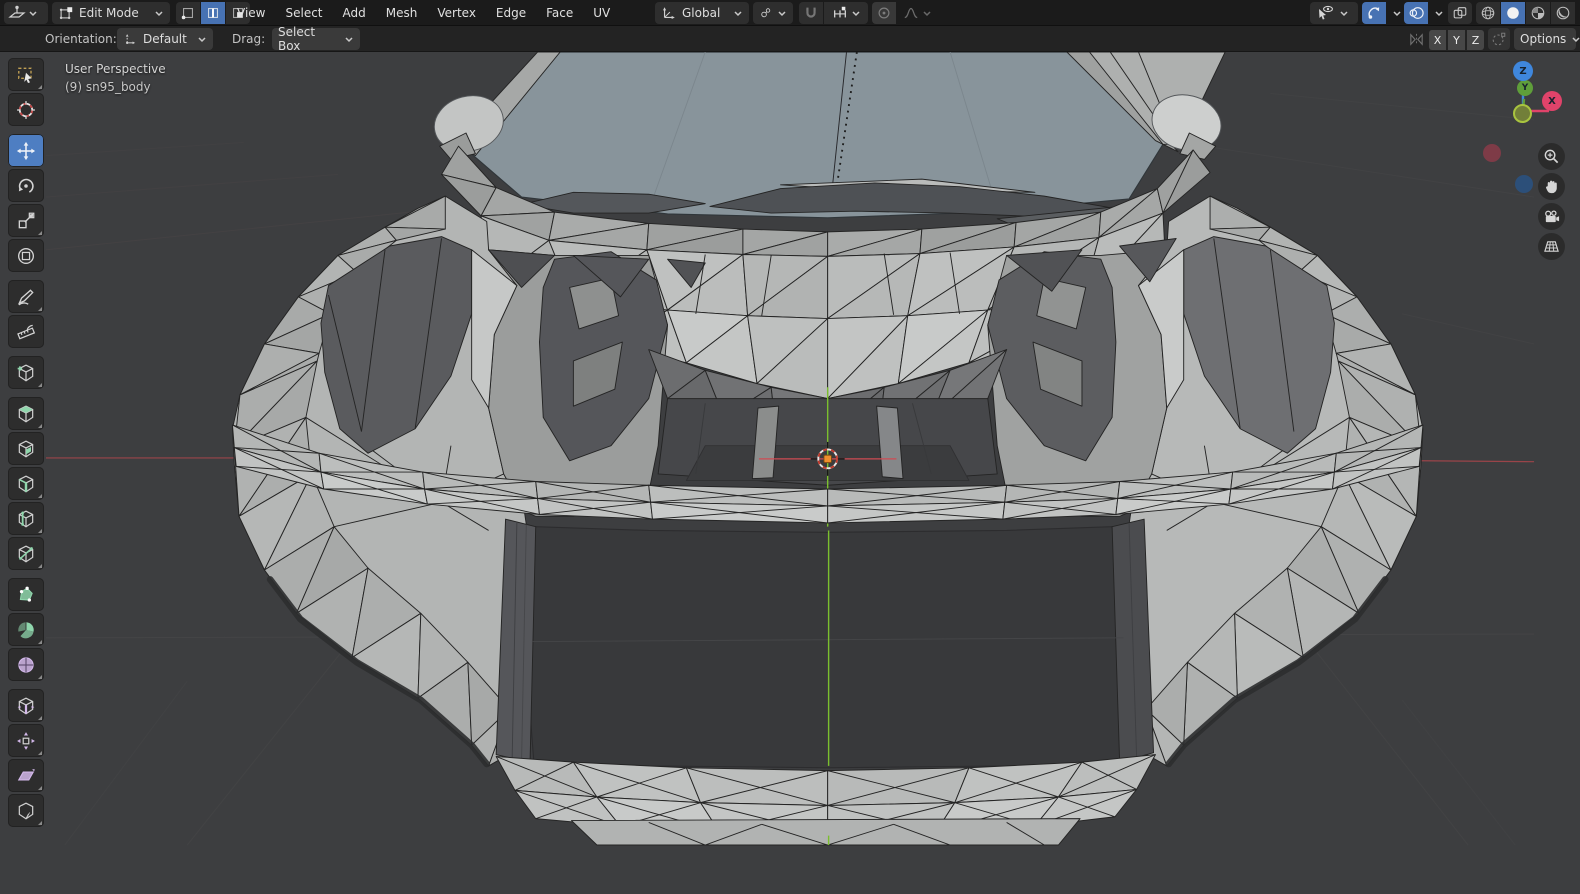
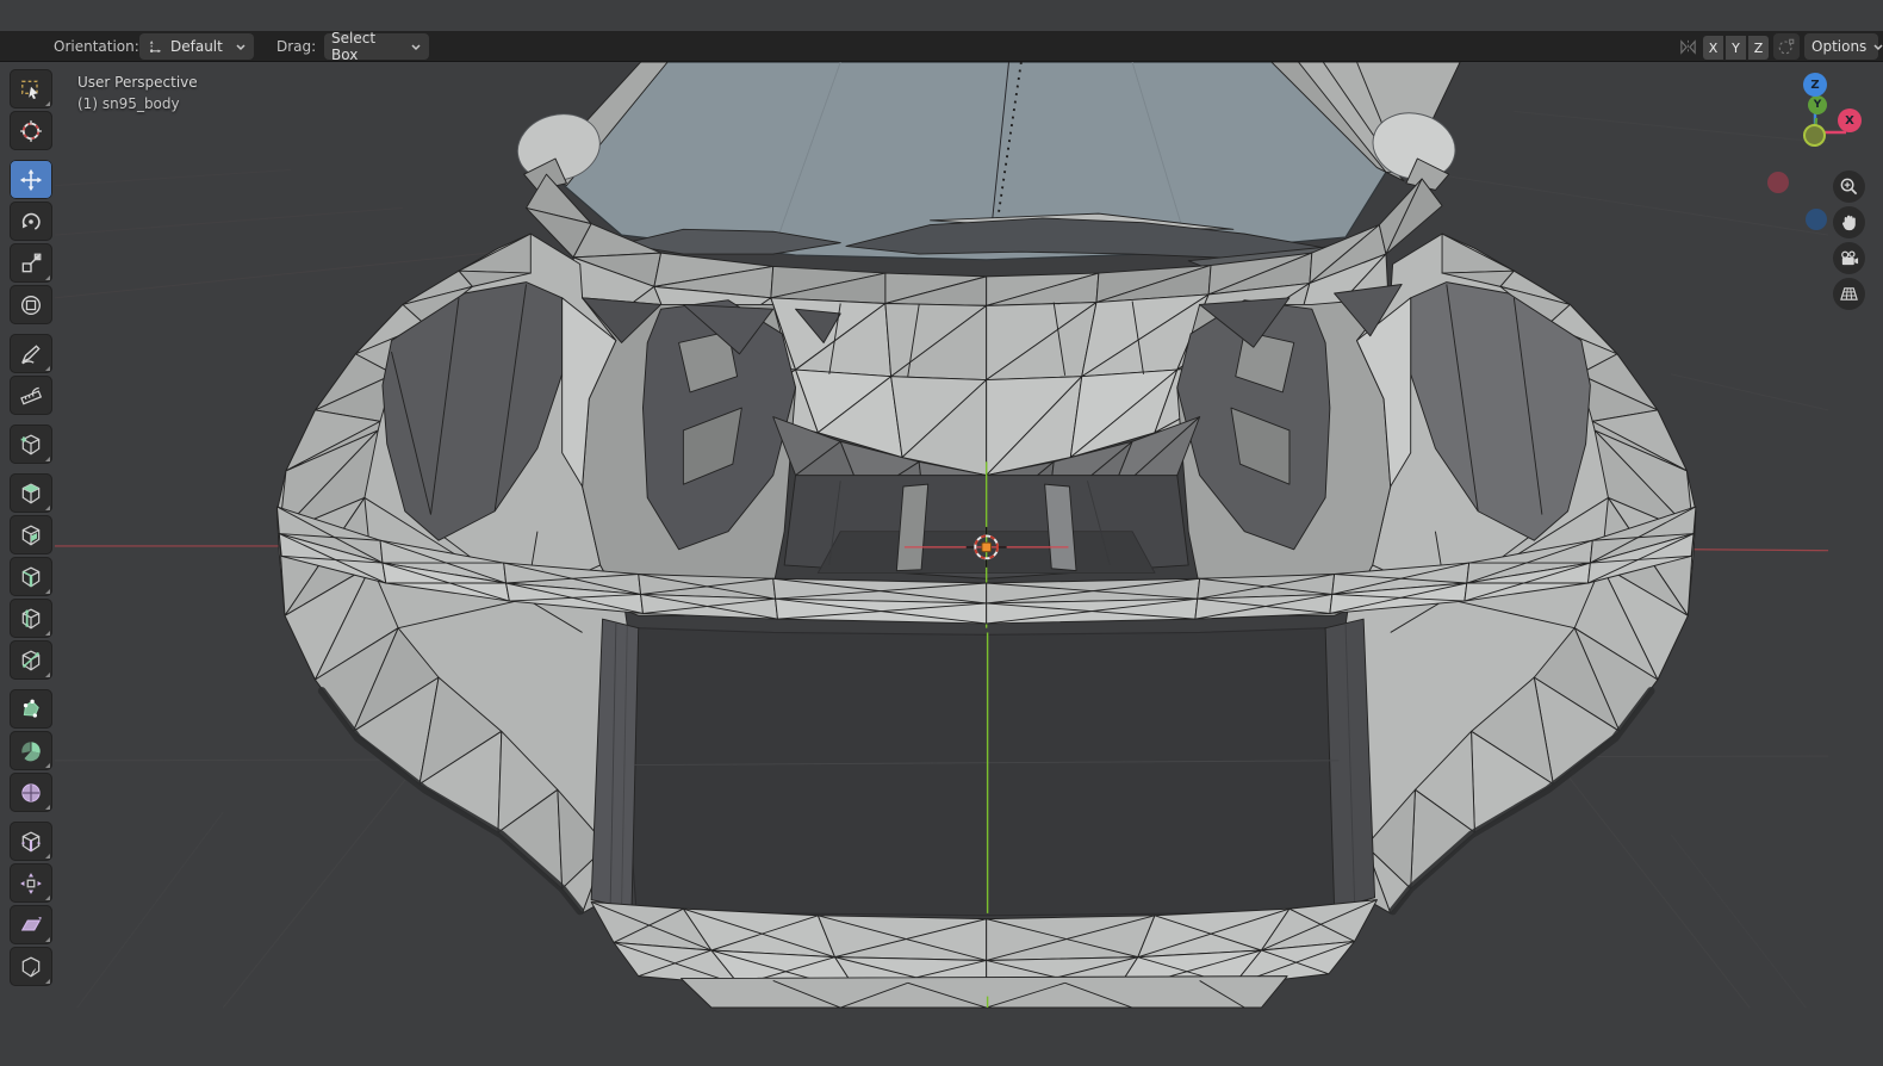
- Edit Mode
- View
- Select
- Add
- Mesh
- Vertex
- Edge
- Face
- UV
- Global
  Orientation:
  Default
  Drag:
  Select Box
  X
  Y
  Z
  Options
  User Perspective
- (9) sn95_body
+ (1) sn95_body
  Y
  Z
  X
